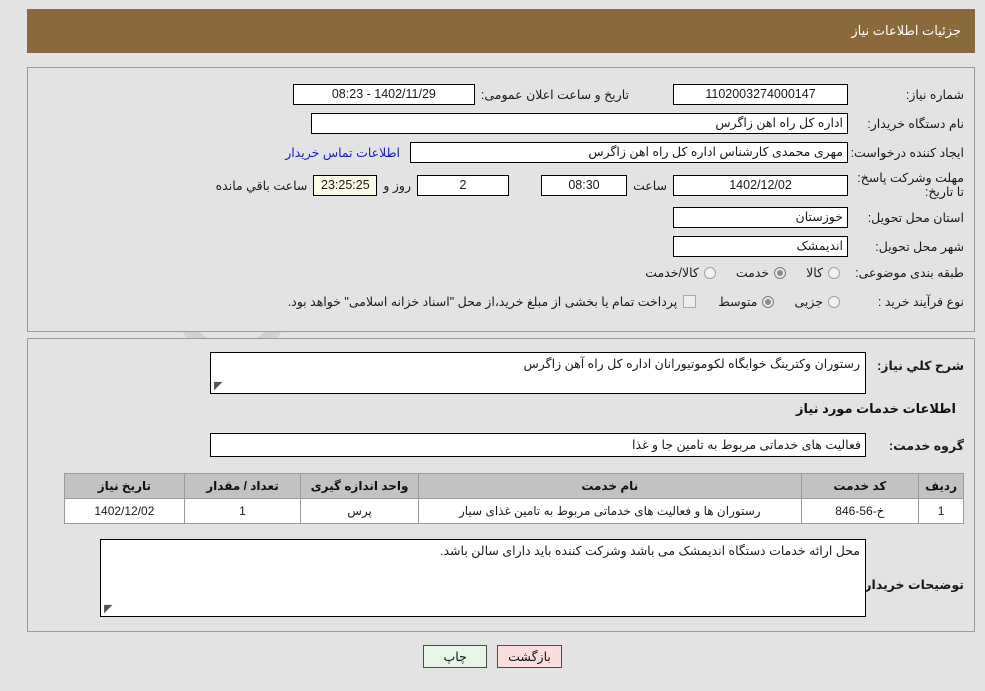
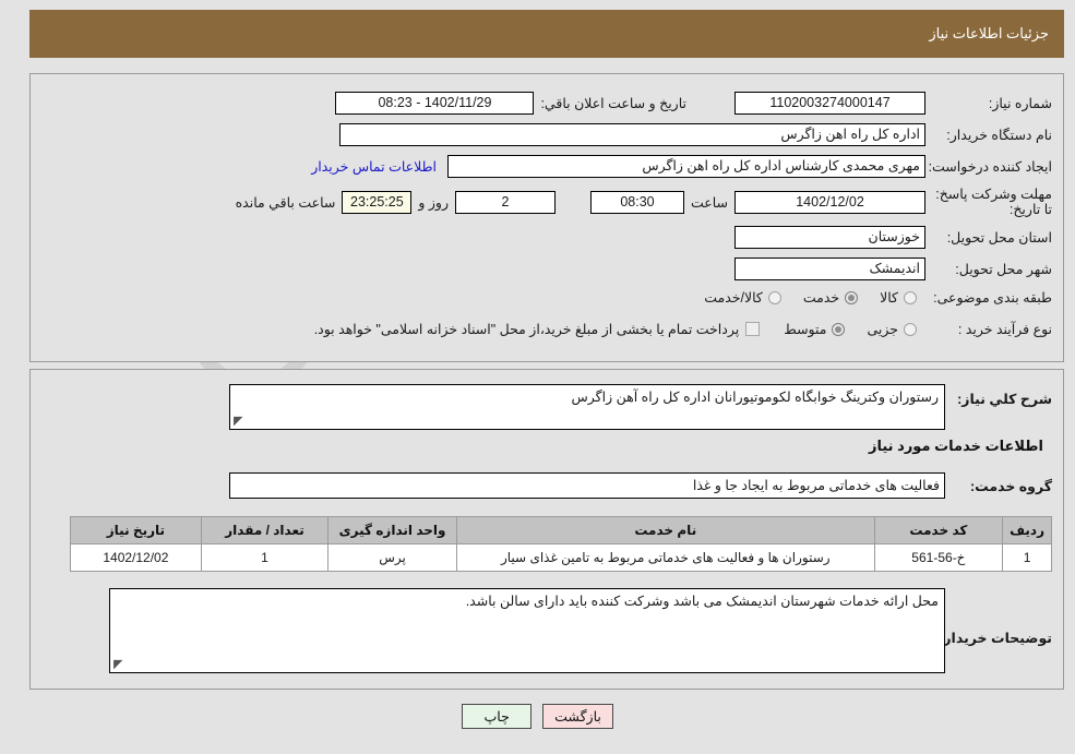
  جزئیات اطلاعات نیاز
  شماره نیاز:
  1102003274000147
- تاریخ و ساعت اعلان عمومی:
+ تاریخ و ساعت اعلان باقي:
  1402/11/29 - 08:23
  نام دستگاه خریدار:
  اداره کل راه اهن زاگرس
  ایجاد کننده درخواست:
  مهری محمدی کارشناس اداره کل راه اهن زاگرس
  اطلاعات تماس خریدار
  مهلت وشرکت پاسخ: تا تاریخ:
  1402/12/02
  ساعت
  08:30
  2
  روز و
  23:25:25
  ساعت باقي مانده
  استان محل تحویل:
  خوزستان
  شهر محل تحویل:
  اندیمشک
  طبقه بندی موضوعی:
  کالا
  خدمت
  کالا/خدمت
  نوع فرآیند خرید :
  جزیی
  متوسط
  پرداخت تمام یا بخشی از مبلغ خرید،از محل "اسناد خزانه اسلامی" خواهد بود.
  شرح کلي نیاز:
  رستوران وکترینگ خوابگاه لکوموتیورانان اداره کل راه آهن زاگرس
  اطلاعات خدمات مورد نیاز
  گروه خدمت:
- فعالیت های خدماتی مربوط به تامین جا و غذا
+ فعالیت های خدماتی مربوط به ایجاد جا و غذا
  ردیف	کد خدمت	نام خدمت	واحد اندازه گیری	تعداد / مقدار	تاریخ نیاز
- 1	خ-56-846	رستوران ها و فعالیت های خدماتی مربوط به تامین غذای سیار	پرس	1	1402/12/02
+ 1	خ-56-561	رستوران ها و فعالیت های خدماتی مربوط به تامین غذای سیار	پرس	1	1402/12/02
  توضیحات خریدار
- محل ارائه خدمات دستگاه اندیمشک می باشد وشرکت کننده باید دارای سالن باشد.
+ محل ارائه خدمات شهرستان اندیمشک می باشد وشرکت کننده باید دارای سالن باشد.
  بازگشت
  چاپ
